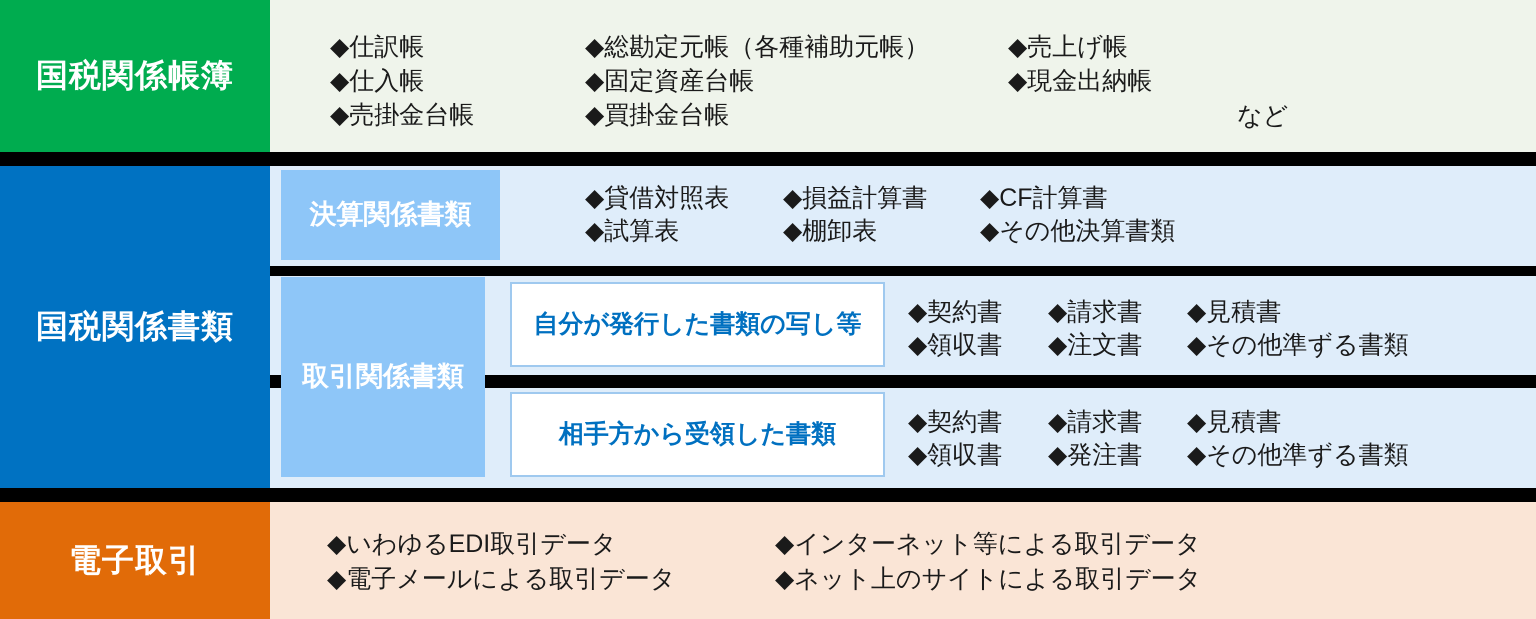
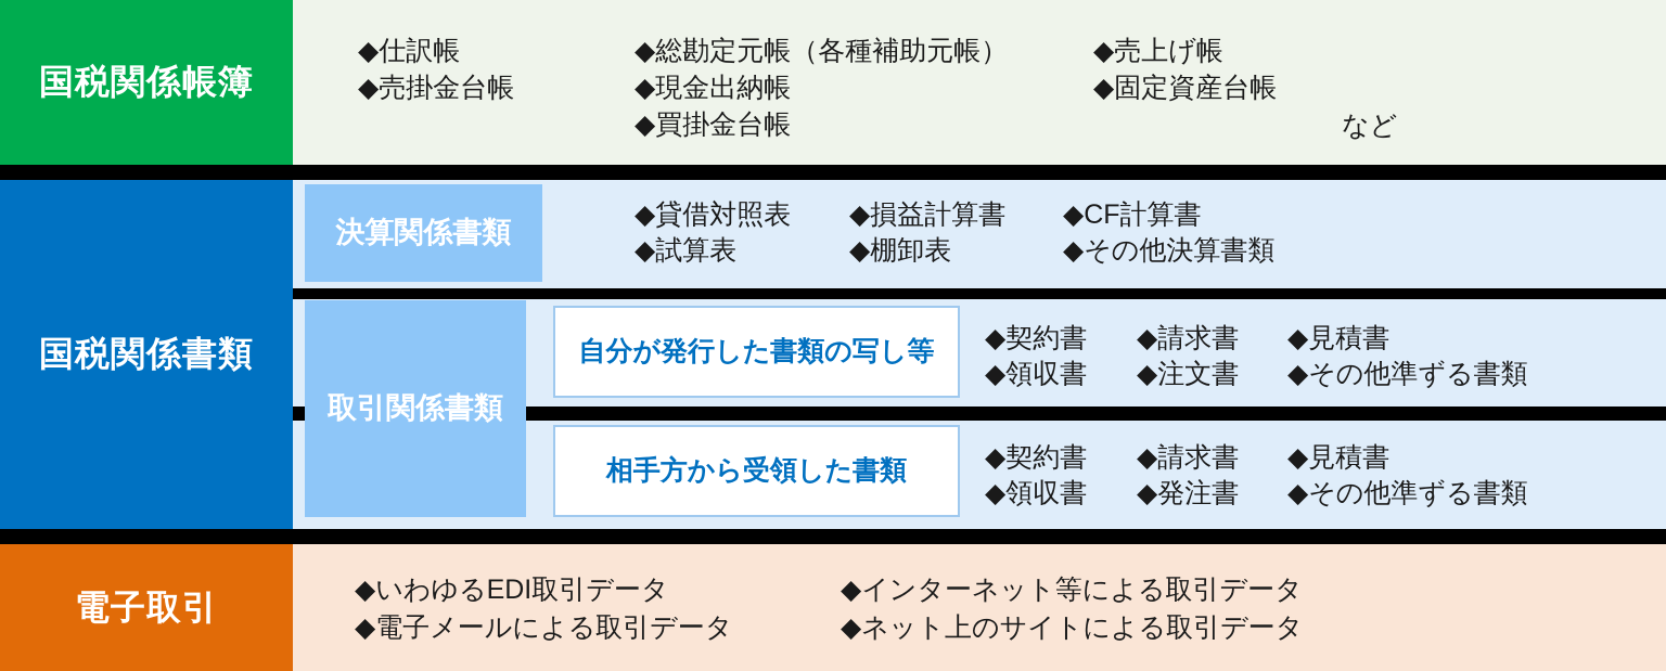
  国税関係帳簿
  ◆仕訳帳
- ◆仕入帳
  ◆売掛金台帳
  ◆総勘定元帳（各種補助元帳）
- ◆固定資産台帳
+ ◆現金出納帳
  ◆買掛金台帳
  ◆売上げ帳
- ◆現金出納帳
+ ◆固定資産台帳
  など
  国税関係書類
  決算関係書類
  ◆貸借対照表
  ◆損益計算書
  ◆CF計算書
  ◆試算表
  ◆棚卸表
  ◆その他決算書類
  取引関係書類
  自分が発行した書類の写し等
  ◆契約書
  ◆請求書
  ◆見積書
  ◆領収書
  ◆注文書
  ◆その他準ずる書類
  相手方から受領した書類
  ◆契約書
  ◆請求書
  ◆見積書
  ◆領収書
  ◆発注書
  ◆その他準ずる書類
  電子取引
  ◆いわゆるEDI取引データ
  ◆電子メールによる取引データ
  ◆インターネット等による取引データ
  ◆ネット上のサイトによる取引データ
